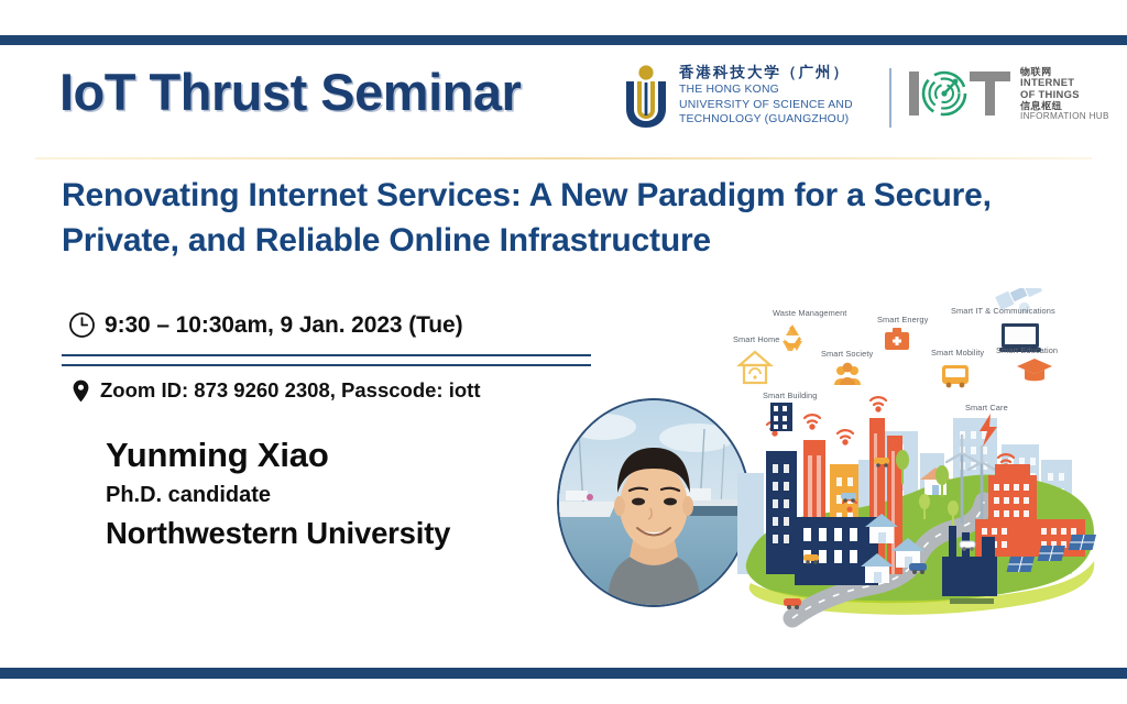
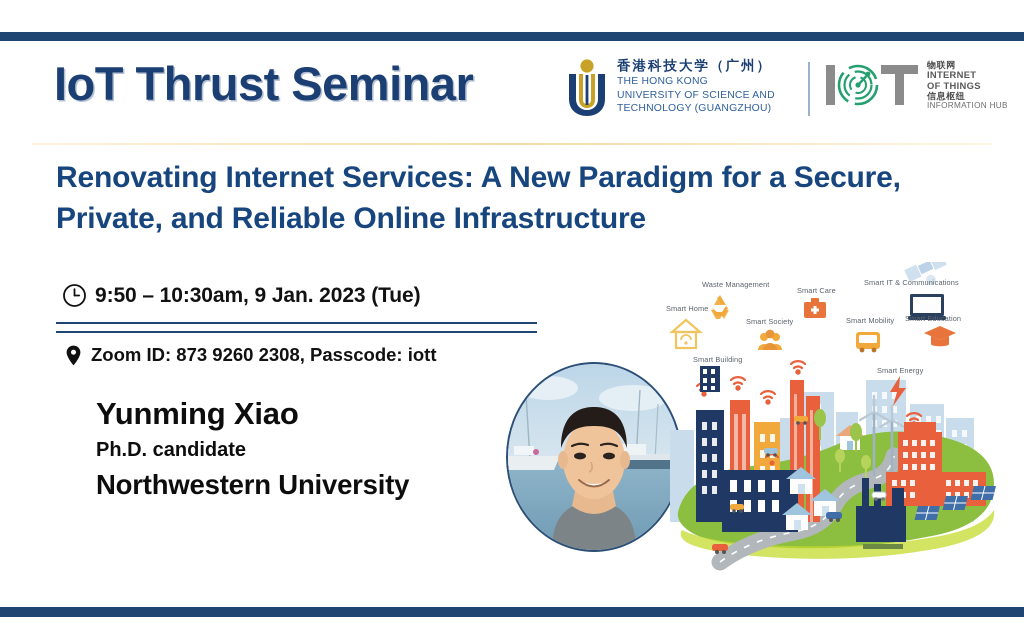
  IoT Thrust Seminar
  香港科技大学（广州）
  THE HONG KONG
  UNIVERSITY OF SCIENCE AND
  TECHNOLOGY (GUANGZHOU)
  物联网
  INTERNET
  OF THINGS
  信息枢纽
  INFORMATION HUB
  Renovating Internet Services: A New Paradigm for a Secure, Private, and Reliable Online Infrastructure
- 9:30 – 10:30am, 9 Jan. 2023 (Tue)
+ 9:50 – 10:30am, 9 Jan. 2023 (Tue)
  Zoom ID: 873 9260 2308, Passcode: iott
  Yunming Xiao
  Ph.D. candidate
  Northwestern University
  Waste Management
- Smart Energy
+ Smart Care
  Smart IT & Communications
  Smart Home
  Smart Society
  Smart Mobility
  Smart Education
  Smart Building
- Smart Care
+ Smart Energy
